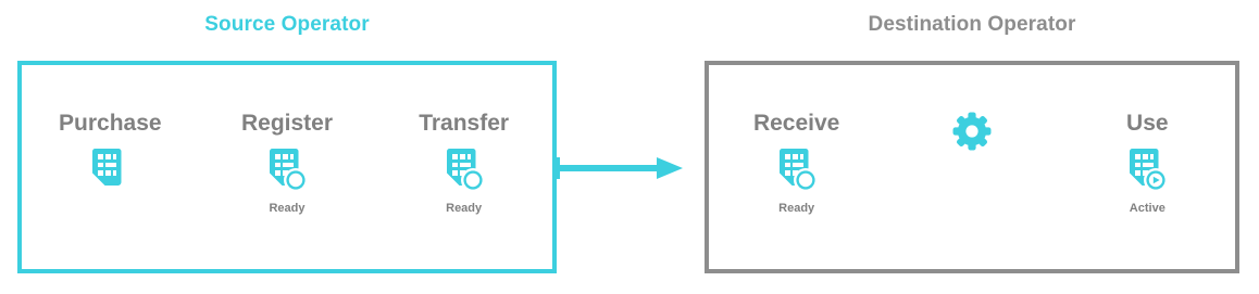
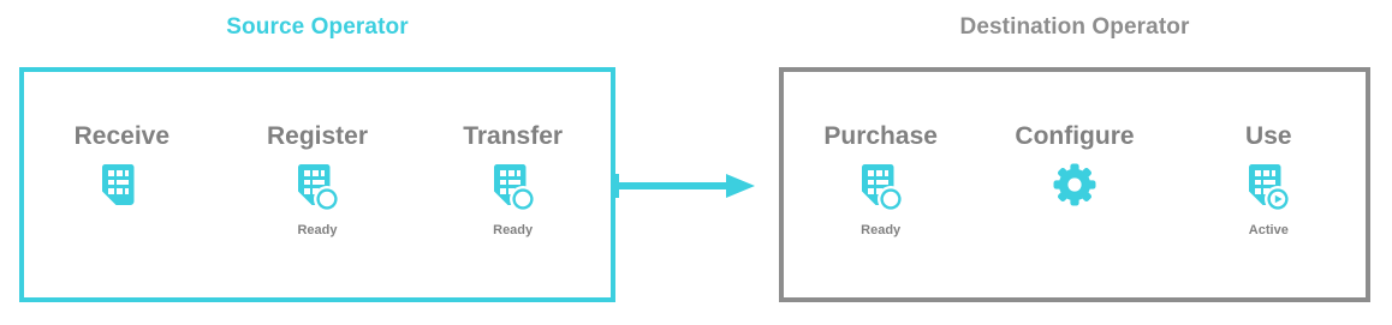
  Source Operator
  Destination Operator
- Purchase
+ Receive
  Register
  Ready
  Transfer
  Ready
- Receive
+ Purchase
  Ready
+ Configure
  Use
  Active
